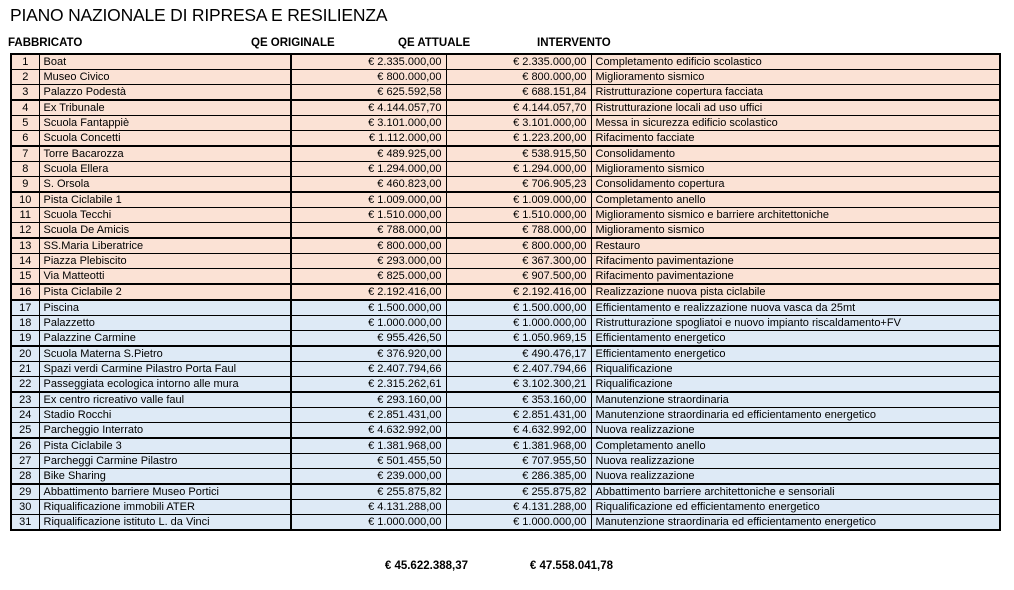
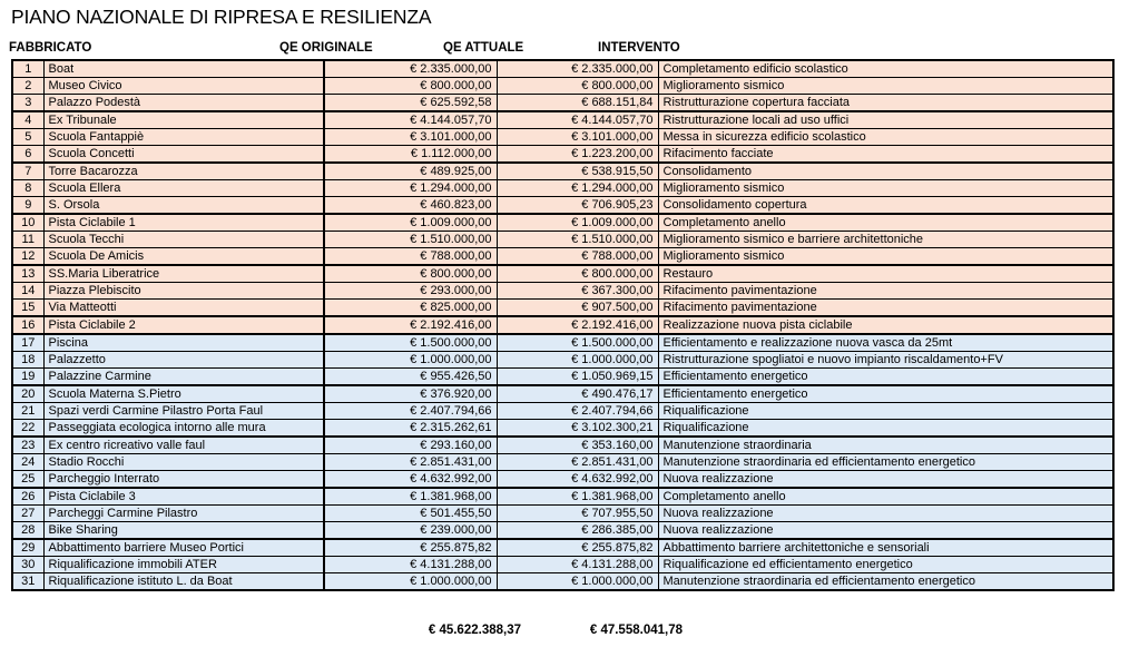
  PIANO NAZIONALE DI RIPRESA E RESILIENZA
  FABBRICATO
  QE ORIGINALE
  QE ATTUALE
  INTERVENTO
  1	Boat	€ 2.335.000,00	€ 2.335.000,00	Completamento edificio scolastico
  2	Museo Civico	€ 800.000,00	€ 800.000,00	Miglioramento sismico
  3	Palazzo Podestà	€ 625.592,58	€ 688.151,84	Ristrutturazione copertura facciata
  4	Ex Tribunale	€ 4.144.057,70	€ 4.144.057,70	Ristrutturazione locali ad uso uffici
  5	Scuola Fantappiè	€ 3.101.000,00	€ 3.101.000,00	Messa in sicurezza edificio scolastico
  6	Scuola Concetti	€ 1.112.000,00	€ 1.223.200,00	Rifacimento facciate
  7	Torre Bacarozza	€ 489.925,00	€ 538.915,50	Consolidamento
  8	Scuola Ellera	€ 1.294.000,00	€ 1.294.000,00	Miglioramento sismico
  9	S. Orsola	€ 460.823,00	€ 706.905,23	Consolidamento copertura
  10	Pista Ciclabile 1	€ 1.009.000,00	€ 1.009.000,00	Completamento anello
  11	Scuola Tecchi	€ 1.510.000,00	€ 1.510.000,00	Miglioramento sismico e barriere architettoniche
  12	Scuola De Amicis	€ 788.000,00	€ 788.000,00	Miglioramento sismico
  13	SS.Maria Liberatrice	€ 800.000,00	€ 800.000,00	Restauro
  14	Piazza Plebiscito	€ 293.000,00	€ 367.300,00	Rifacimento pavimentazione
  15	Via Matteotti	€ 825.000,00	€ 907.500,00	Rifacimento pavimentazione
  16	Pista Ciclabile 2	€ 2.192.416,00	€ 2.192.416,00	Realizzazione nuova pista ciclabile
  17	Piscina	€ 1.500.000,00	€ 1.500.000,00	Efficientamento e realizzazione nuova vasca da 25mt
  18	Palazzetto	€ 1.000.000,00	€ 1.000.000,00	Ristrutturazione spogliatoi e nuovo impianto riscaldamento+FV
  19	Palazzine Carmine	€ 955.426,50	€ 1.050.969,15	Efficientamento energetico
  20	Scuola Materna S.Pietro	€ 376.920,00	€ 490.476,17	Efficientamento energetico
  21	Spazi verdi Carmine Pilastro Porta Faul	€ 2.407.794,66	€ 2.407.794,66	Riqualificazione
  22	Passeggiata ecologica intorno alle mura	€ 2.315.262,61	€ 3.102.300,21	Riqualificazione
  23	Ex centro ricreativo valle faul	€ 293.160,00	€ 353.160,00	Manutenzione straordinaria
  24	Stadio Rocchi	€ 2.851.431,00	€ 2.851.431,00	Manutenzione straordinaria ed efficientamento energetico
  25	Parcheggio Interrato	€ 4.632.992,00	€ 4.632.992,00	Nuova realizzazione
  26	Pista Ciclabile 3	€ 1.381.968,00	€ 1.381.968,00	Completamento anello
  27	Parcheggi Carmine Pilastro	€ 501.455,50	€ 707.955,50	Nuova realizzazione
  28	Bike Sharing	€ 239.000,00	€ 286.385,00	Nuova realizzazione
  29	Abbattimento barriere Museo Portici	€ 255.875,82	€ 255.875,82	Abbattimento barriere architettoniche e sensoriali
  30	Riqualificazione immobili ATER	€ 4.131.288,00	€ 4.131.288,00	Riqualificazione ed efficientamento energetico
- 31	Riqualificazione istituto L. da Vinci	€ 1.000.000,00	€ 1.000.000,00	Manutenzione straordinaria ed efficientamento energetico
+ 31	Riqualificazione istituto L. da Boat	€ 1.000.000,00	€ 1.000.000,00	Manutenzione straordinaria ed efficientamento energetico
  € 45.622.388,37
  € 47.558.041,78
